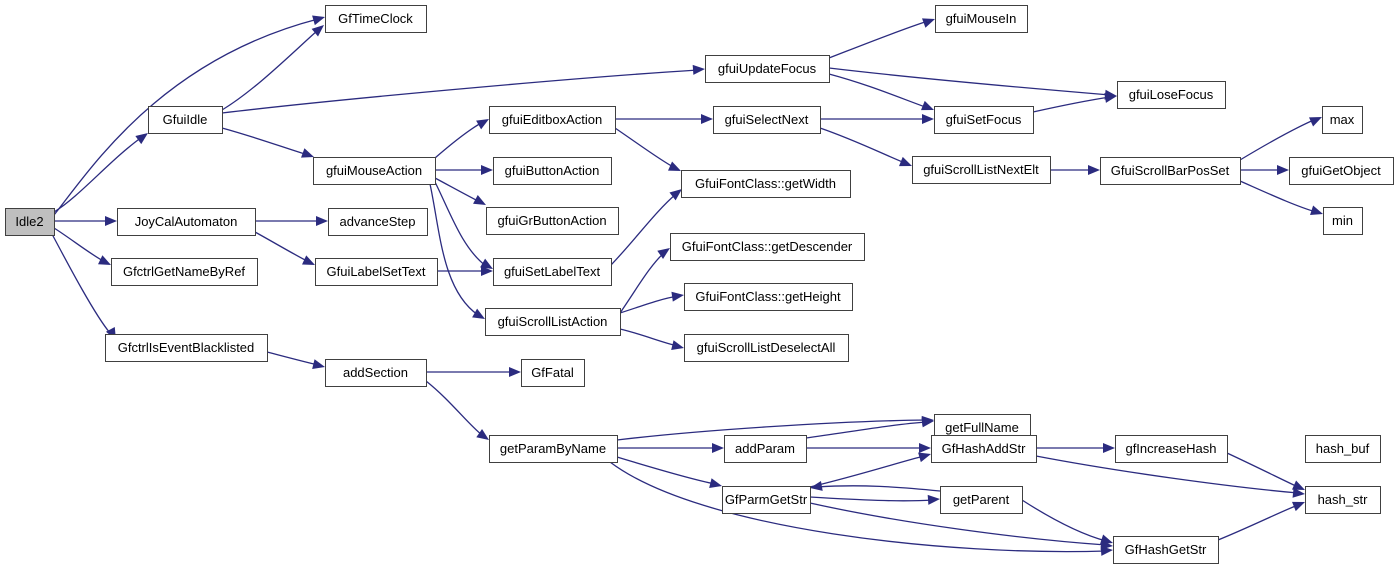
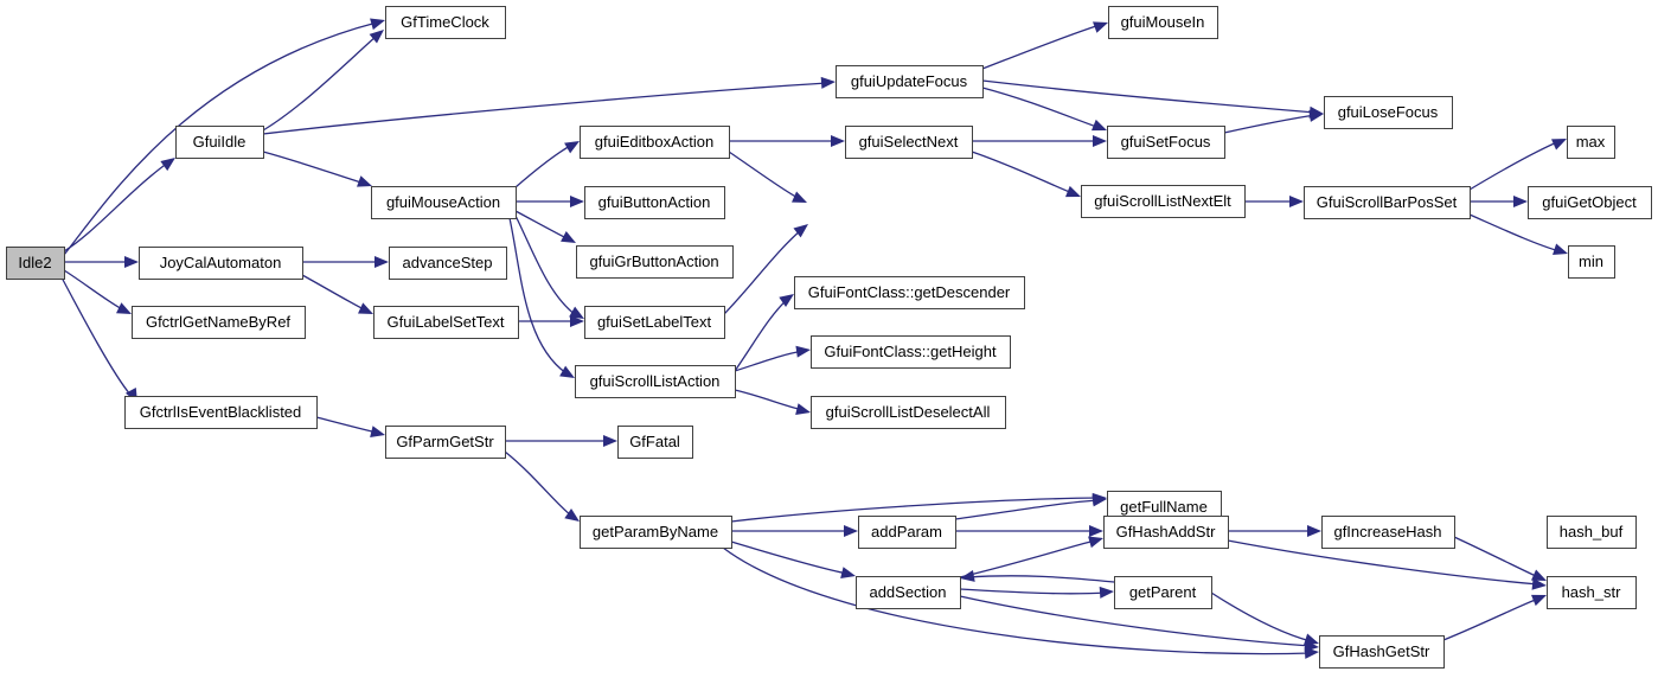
  Idle2
  GfTimeClock
  GfuiIdle
  gfuiMouseAction
  JoyCalAutomaton
  advanceStep
  GfctrlGetNameByRef
  GfuiLabelSetText
  GfctrlIsEventBlacklisted
- addSection
+ GfParmGetStr
  gfuiEditboxAction
  gfuiButtonAction
  gfuiGrButtonAction
  gfuiSetLabelText
  gfuiScrollListAction
  GfFatal
  gfuiUpdateFocus
  gfuiSelectNext
- GfuiFontClass::getWidth
  GfuiFontClass::getDescender
  GfuiFontClass::getHeight
  gfuiScrollListDeselectAll
  getParamByName
  addParam
- GfParmGetStr
+ addSection
  gfuiMouseIn
  gfuiSetFocus
  gfuiScrollListNextElt
  getFullName
  GfHashAddStr
  getParent
  gfuiLoseFocus
  GfuiScrollBarPosSet
  gfIncreaseHash
  GfHashGetStr
  max
  gfuiGetObject
  min
  hash_buf
  hash_str
